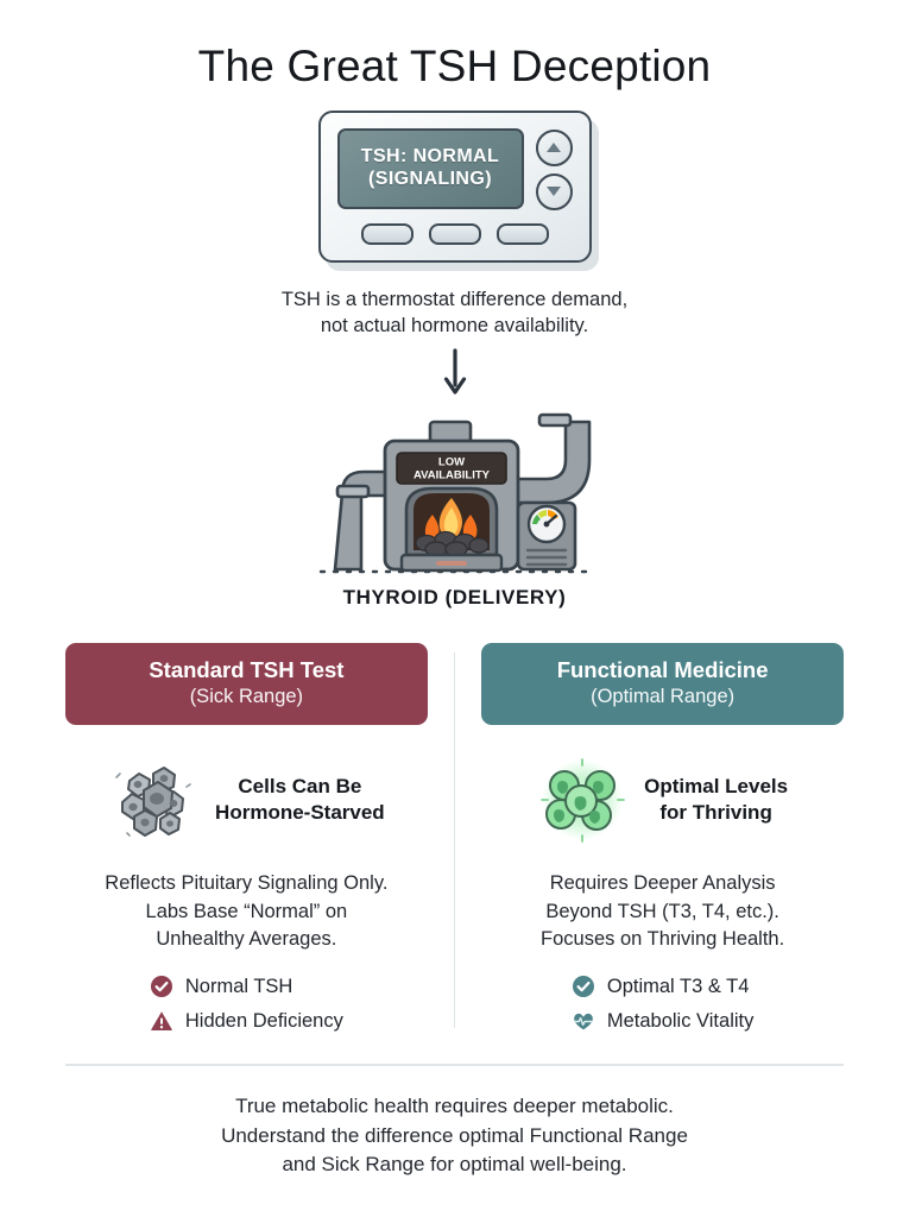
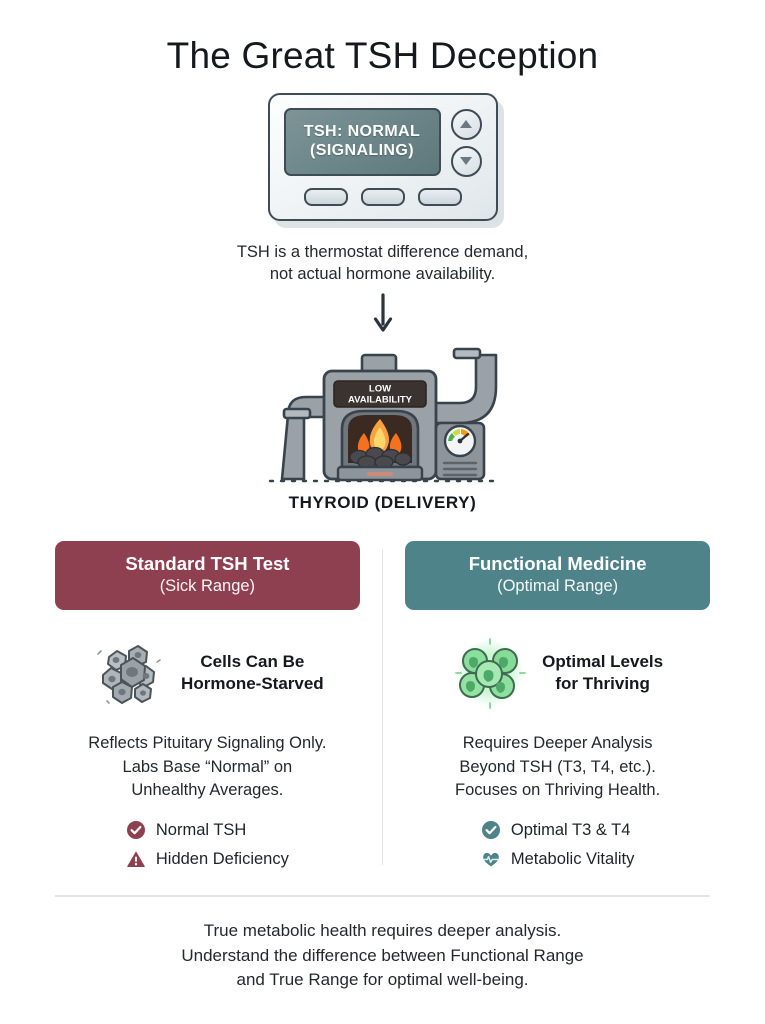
  The Great TSH Deception
  TSH: NORMAL
  (SIGNALING)
  TSH is a thermostat difference demand,
  not actual hormone availability.
  LOW
  AVAILABILITY
  THYROID (DELIVERY)
  Standard TSH Test
  (Sick Range)
  Cells Can Be
  Hormone-Starved
  Reflects Pituitary Signaling Only.
  Labs Base “Normal” on
  Unhealthy Averages.
  Normal TSH
  Hidden Deficiency
  Functional Medicine
  (Optimal Range)
  Optimal Levels
  for Thriving
  Requires Deeper Analysis
  Beyond TSH (T3, T4, etc.).
  Focuses on Thriving Health.
  Optimal T3 & T4
  Metabolic Vitality
- True metabolic health requires deeper metabolic.
+ True metabolic health requires deeper analysis.
- Understand the difference optimal Functional Range
+ Understand the difference between Functional Range
- and Sick Range for optimal well-being.
+ and True Range for optimal well-being.
